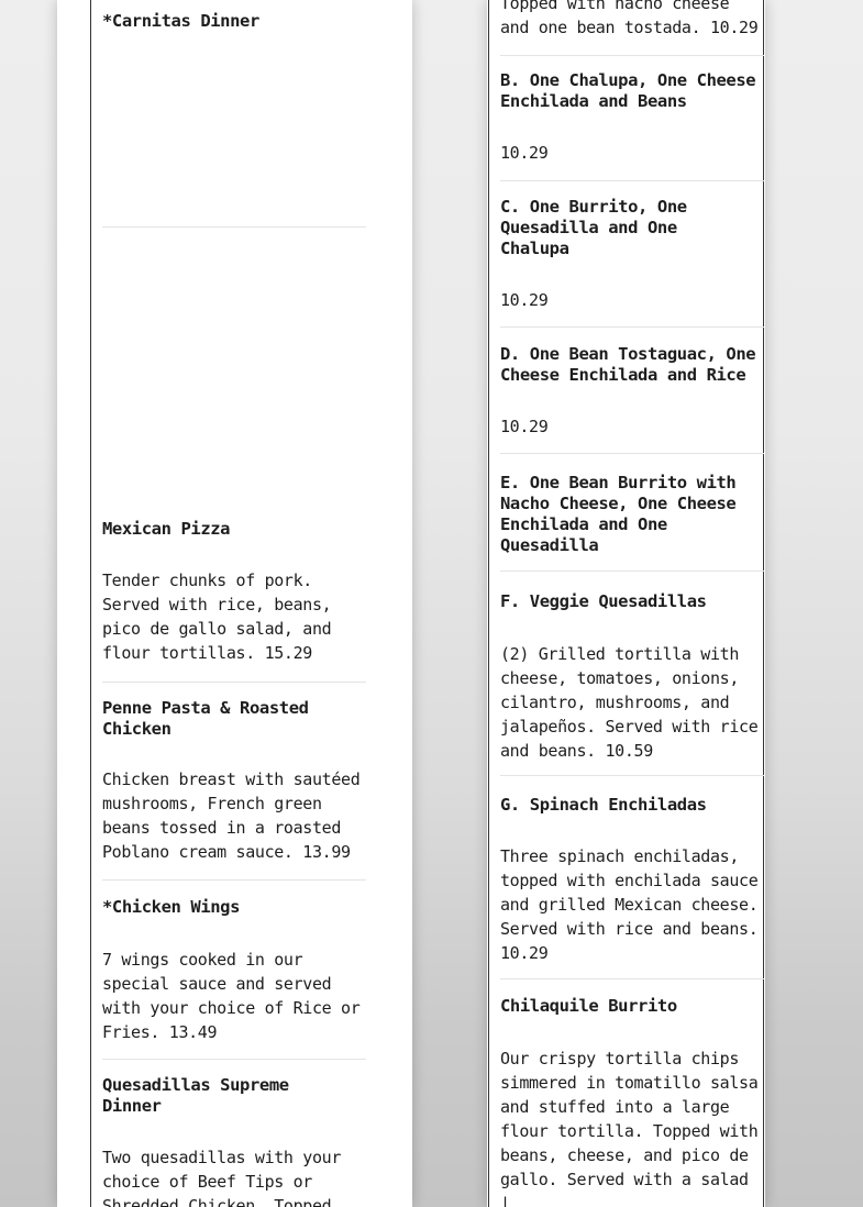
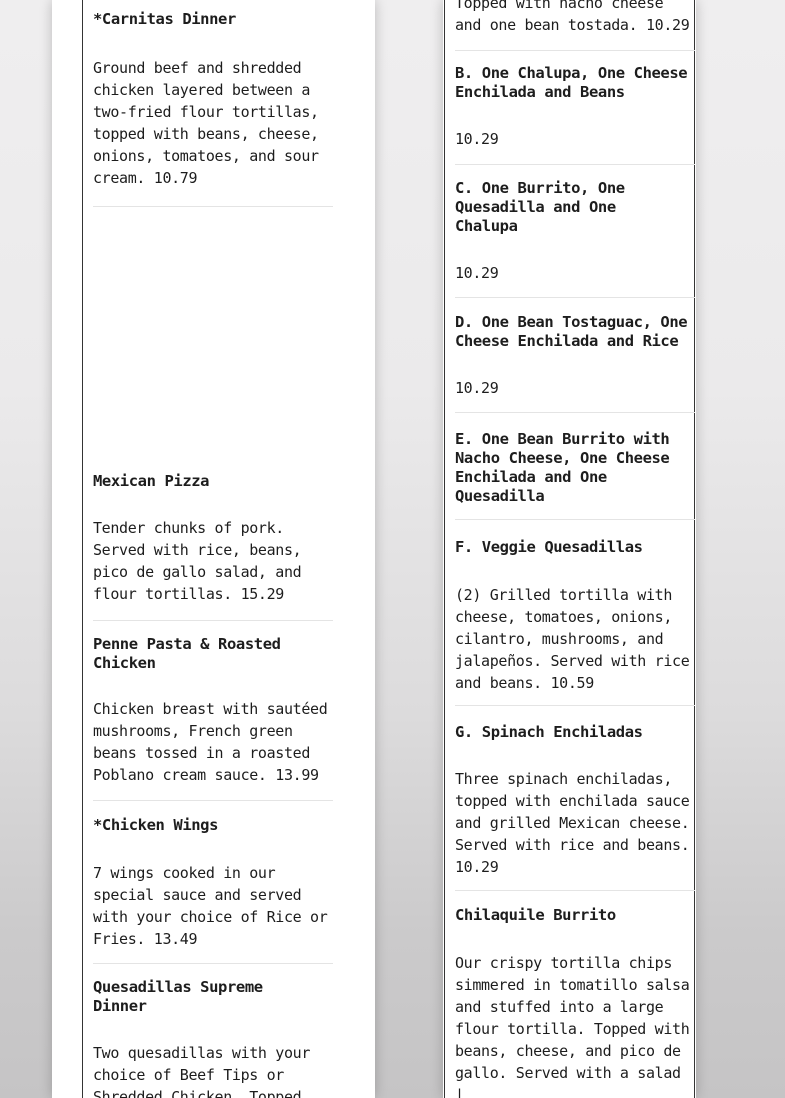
  *Carnitas Dinner
+ Ground beef and shredded
+ chicken layered between a
+ two-fried flour tortillas,
+ topped with beans, cheese,
+ onions, tomatoes, and sour
+ cream. 10.79
  Mexican Pizza
  Tender chunks of pork.
  Served with rice, beans,
  pico de gallo salad, and
  flour tortillas. 15.29
  Penne Pasta & Roasted
  Chicken
  Chicken breast with sautéed
  mushrooms, French green
  beans tossed in a roasted
  Poblano cream sauce. 13.99
  *Chicken Wings
  7 wings cooked in our
  special sauce and served
  with your choice of Rice or
  Fries. 13.49
  Quesadillas Supreme
  Dinner
  Two quesadillas with your
  choice of Beef Tips or
  Shredded Chicken. Topped
  Topped with nacho cheese
  and one bean tostada. 10.29
  B. One Chalupa, One Cheese
  Enchilada and Beans
  10.29
  C. One Burrito, One
  Quesadilla and One
  Chalupa
  10.29
  D. One Bean Tostaguac, One
  Cheese Enchilada and Rice
  10.29
  E. One Bean Burrito with
  Nacho Cheese, One Cheese
  Enchilada and One
  Quesadilla
  F. Veggie Quesadillas
  (2) Grilled tortilla with
  cheese, tomatoes, onions,
  cilantro, mushrooms, and
  jalapeños. Served with rice
  and beans. 10.59
  G. Spinach Enchiladas
  Three spinach enchiladas,
  topped with enchilada sauce
  and grilled Mexican cheese.
  Served with rice and beans.
  10.29
  Chilaquile Burrito
  Our crispy tortilla chips
  simmered in tomatillo salsa
  and stuffed into a large
  flour tortilla. Topped with
  beans, cheese, and pico de
  gallo. Served with a salad |
